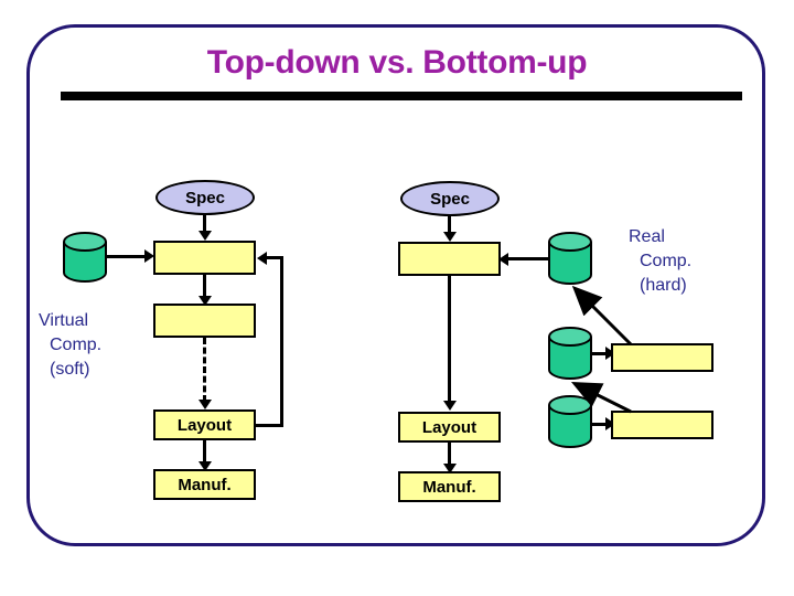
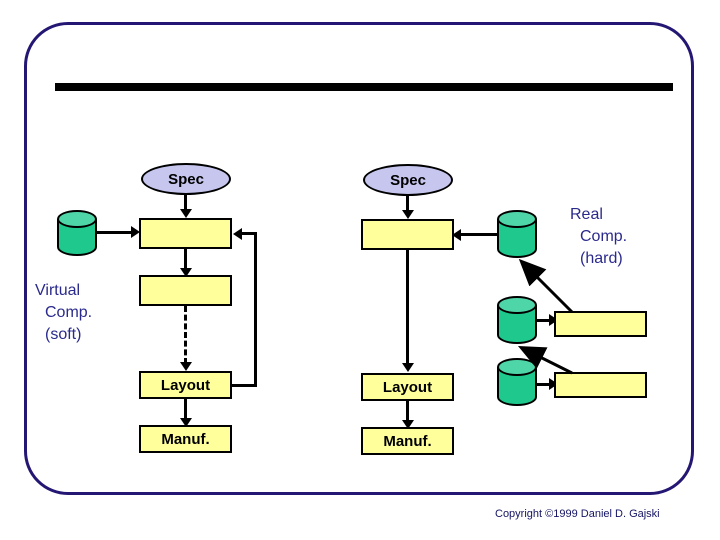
- Top-down vs. Bottom-up
  Virtual
  Comp.
  (soft)
  Real
  Comp.
  (hard)
  Spec
  Layout
  Manuf.
  Spec
  Layout
  Manuf.
+ Copyright ©1999 Daniel D. Gajski
